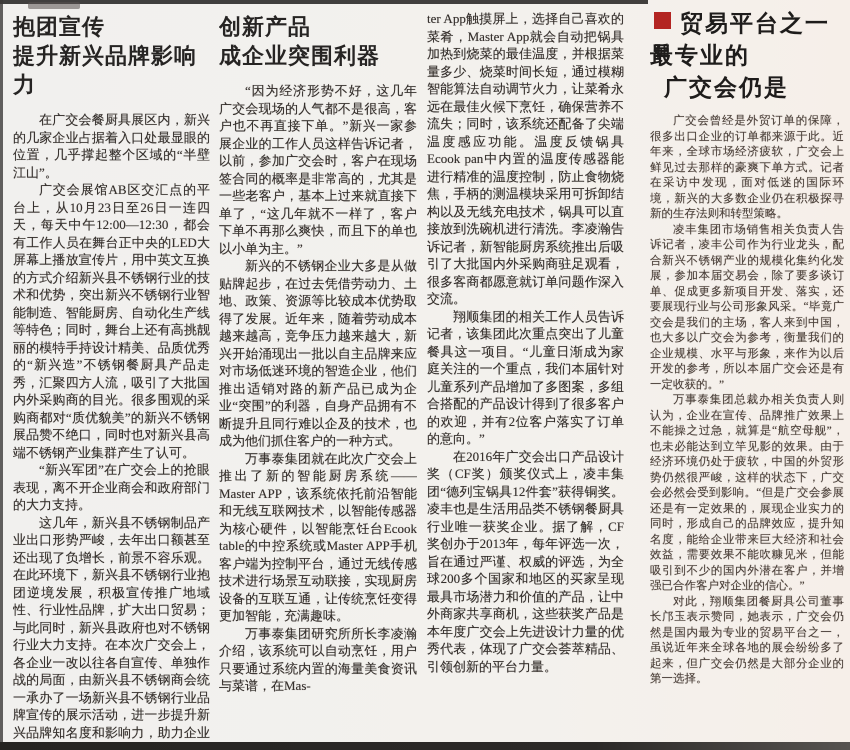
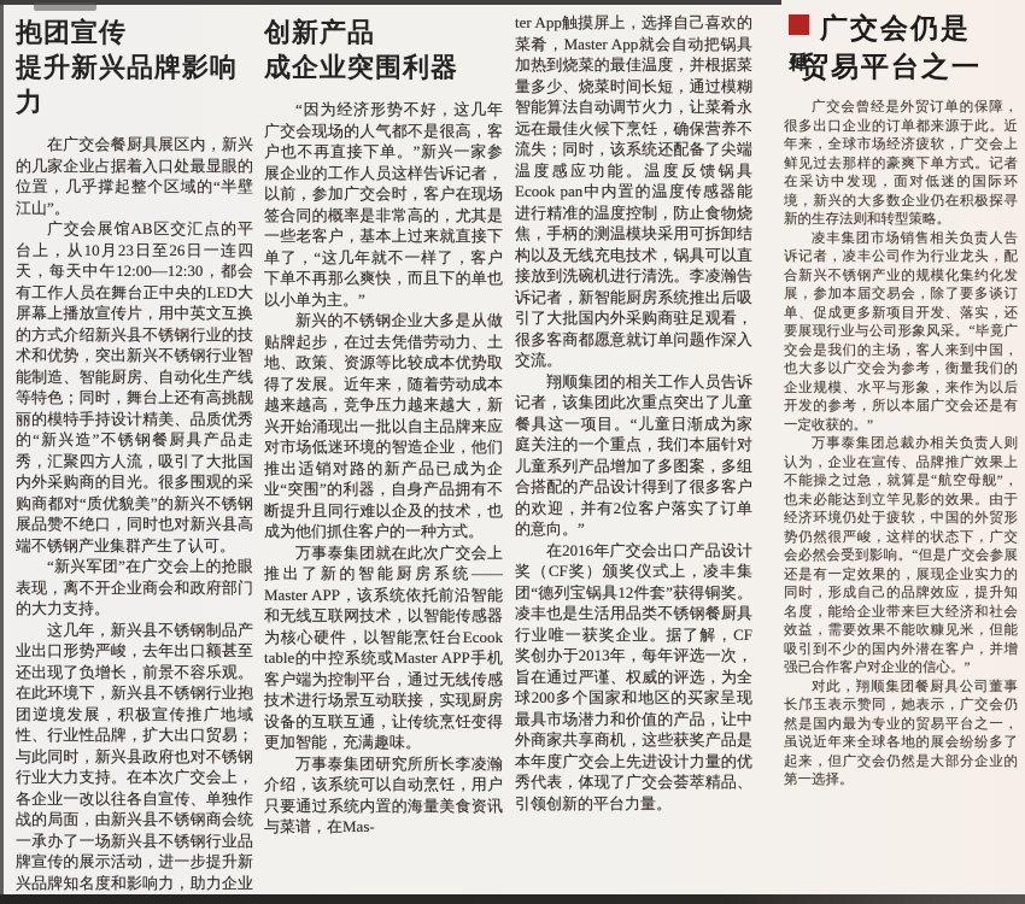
  抱团宣传
  提升新兴品牌影响力
  在广交会餐厨具展区内，新兴的几家企业占据着入口处最显眼的位置，几乎撑起整个区域的“半壁江山”。
  广交会展馆AB区交汇点的平台上，从10月23日至26日一连四天，每天中午12:00—12:30，都会有工作人员在舞台正中央的LED大屏幕上播放宣传片，用中英文互换的方式介绍新兴县不锈钢行业的技术和优势，突出新兴不锈钢行业智能制造、智能厨房、自动化生产线等特色；同时，舞台上还有高挑靓丽的模特手持设计精美、品质优秀的“新兴造”不锈钢餐厨具产品走秀，汇聚四方人流，吸引了大批国内外采购商的目光。很多围观的采购商都对“质优貌美”的新兴不锈钢展品赞不绝口，同时也对新兴县高端不锈钢产业集群产生了认可。
  “新兴军团”在广交会上的抢眼表现，离不开企业商会和政府部门的大力支持。
  这几年，新兴县不锈钢制品产业出口形势严峻，去年出口额甚至还出现了负增长，前景不容乐观。在此环境下，新兴县不锈钢行业抱团逆境发展，积极宣传推广地域性、行业性品牌，扩大出口贸易；与此同时，新兴县政府也对不锈钢行业大力支持。在本次广交会上，各企业一改以往各自宣传、单独作战的局面，由新兴县不锈钢商会统一承办了一场新兴县不锈钢行业品牌宣传的展示活动，进一步提升新兴品牌知名度和影响力，助力企业
  创新产品
  成企业突围利器
  “因为经济形势不好，这几年广交会现场的人气都不是很高，客户也不再直接下单。”新兴一家参展企业的工作人员这样告诉记者，以前，参加广交会时，客户在现场签合同的概率是非常高的，尤其是一些老客户，基本上过来就直接下单了，“这几年就不一样了，客户下单不再那么爽快，而且下的单也以小单为主。”
  新兴的不锈钢企业大多是从做贴牌起步，在过去凭借劳动力、土地、政策、资源等比较成本优势取得了发展。近年来，随着劳动成本越来越高，竞争压力越来越大，新兴开始涌现出一批以自主品牌来应对市场低迷环境的智造企业，他们推出适销对路的新产品已成为企业“突围”的利器，自身产品拥有不断提升且同行难以企及的技术，也成为他们抓住客户的一种方式。
  万事泰集团就在此次广交会上推出了新的智能厨房系统——Master APP，该系统依托前沿智能和无线互联网技术，以智能传感器为核心硬件，以智能烹饪台Ecook table的中控系统或Master APP手机客户端为控制平台，通过无线传感技术进行场景互动联接，实现厨房设备的互联互通，让传统烹饪变得更加智能，充满趣味。
  万事泰集团研究所所长李凌瀚介绍，该系统可以自动烹饪，用户只要通过系统内置的海量美食资讯与菜谱，在Mas-
  ter App触摸屏上，选择自己喜欢的菜肴，Master App就会自动把锅具加热到烧菜的最佳温度，并根据菜量多少、烧菜时间长短，通过模糊智能算法自动调节火力，让菜肴永远在最佳火候下烹饪，确保营养不流失；同时，该系统还配备了尖端温度感应功能。温度反馈锅具Ecook pan中内置的温度传感器能进行精准的温度控制，防止食物烧焦，手柄的测温模块采用可拆卸结构以及无线充电技术，锅具可以直接放到洗碗机进行清洗。李凌瀚告诉记者，新智能厨房系统推出后吸引了大批国内外采购商驻足观看，很多客商都愿意就订单问题作深入交流。
  翔顺集团的相关工作人员告诉记者，该集团此次重点突出了儿童餐具这一项目。“儿童日渐成为家庭关注的一个重点，我们本届针对儿童系列产品增加了多图案，多组合搭配的产品设计得到了很多客户的欢迎，并有2位客户落实了订单的意向。”
  在2016年广交会出口产品设计奖（CF奖）颁奖仪式上，凌丰集团“德列宝锅具12件套”获得铜奖。凌丰也是生活用品类不锈钢餐厨具行业唯一获奖企业。据了解，CF奖创办于2013年，每年评选一次，旨在通过严谨、权威的评选，为全球200多个国家和地区的买家呈现最具市场潜力和价值的产品，让中外商家共享商机，这些获奖产品是本年度广交会上先进设计力量的优秀代表，体现了广交会荟萃精品、引领创新的平台力量。
- 贸易平台之一
+ 广交会仍是
- 最专业的
- 广交会仍是
+ 贸易平台之一
  广交会曾经是外贸订单的保障，很多出口企业的订单都来源于此。近年来，全球市场经济疲软，广交会上鲜见过去那样的豪爽下单方式。记者在采访中发现，面对低迷的国际环境，新兴的大多数企业仍在积极探寻新的生存法则和转型策略。
  凌丰集团市场销售相关负责人告诉记者，凌丰公司作为行业龙头，配合新兴不锈钢产业的规模化集约化发展，参加本届交易会，除了要多谈订单、促成更多新项目开发、落实，还要展现行业与公司形象风采。“毕竟广交会是我们的主场，客人来到中国，也大多以广交会为参考，衡量我们的企业规模、水平与形象，来作为以后开发的参考，所以本届广交会还是有一定收获的。”
  万事泰集团总裁办相关负责人则认为，企业在宣传、品牌推广效果上不能操之过急，就算是“航空母舰”，也未必能达到立竿见影的效果。由于经济环境仍处于疲软，中国的外贸形势仍然很严峻，这样的状态下，广交会必然会受到影响。“但是广交会参展还是有一定效果的，展现企业实力的同时，形成自己的品牌效应，提升知名度，能给企业带来巨大经济和社会效益，需要效果不能吹糠见米，但能吸引到不少的国内外潜在客户，并增强已合作客户对企业的信心。”
  对此，翔顺集团餐厨具公司董事长邝玉表示赞同，她表示，广交会仍然是国内最为专业的贸易平台之一，虽说近年来全球各地的展会纷纷多了起来，但广交会仍然是大部分企业的第一选择。
